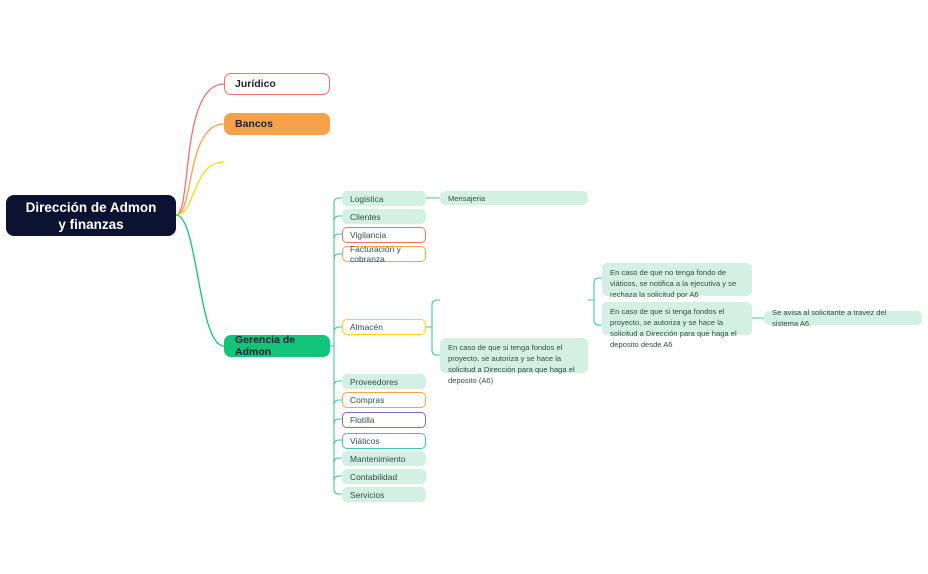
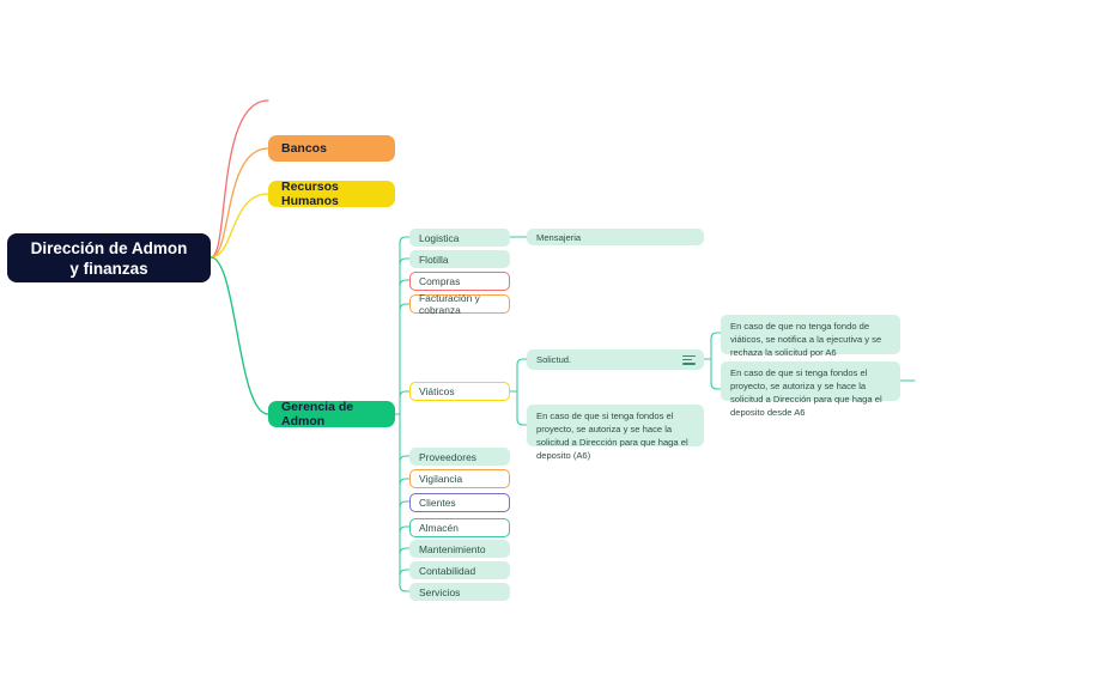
  Dirección de Admon
  y finanzas
- Jurídico
  Bancos
+ Recursos Humanos
  Gerencia de Admon
  Logistica
- Clientes
+ Flotilla
- Vigilancia
+ Compras
  Facturación y cobranza
- Almacén
+ Viáticos
  Proveedores
- Compras
+ Vigilancia
- Flotilla
+ Clientes
- Viáticos
+ Almacén
  Mantenimiento
  Contabilidad
  Servicios
  Mensajeria
+ Solictud.
  En caso de que si tenga fondos el proyecto, se autoriza y se hace la solicitud a Dirección para que haga el deposito (A6)
  En caso de que no tenga fondo de viáticos, se notifica a la ejecutiva y se rechaza la solicitud por A6
  En caso de que si tenga fondos el proyecto, se autoriza y se hace la solicitud a Dirección para que haga el deposito desde A6
- Se avisa al solicitante a travez del sistema A6.
